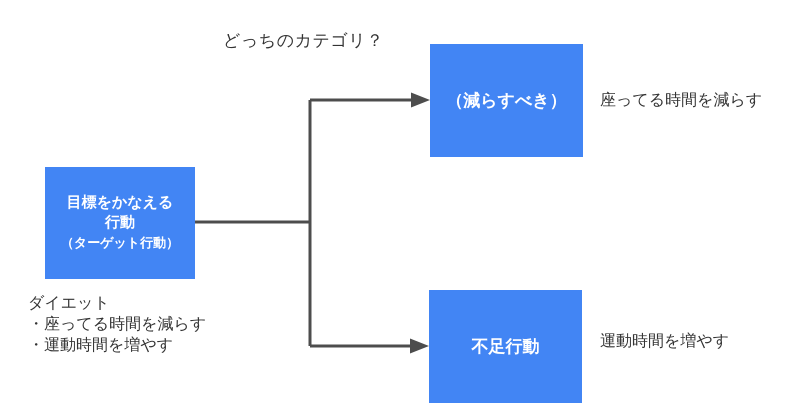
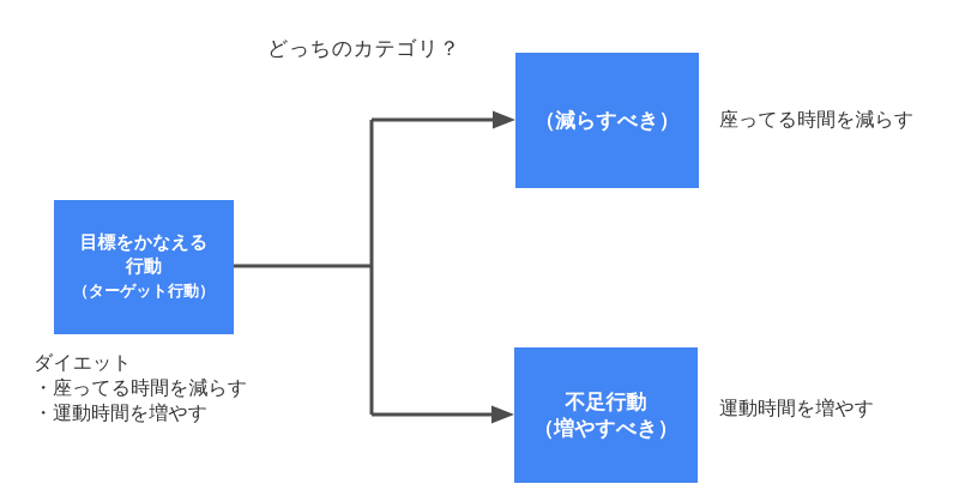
  どっちのカテゴリ？
  目標をかなえる
  行動
  （ターゲット行動）
  （減らすべき）
  不足行動
+ （増やすべき）
  ダイエット
  ・座ってる時間を減らす
  ・運動時間を増やす
  座ってる時間を減らす
  運動時間を増やす
